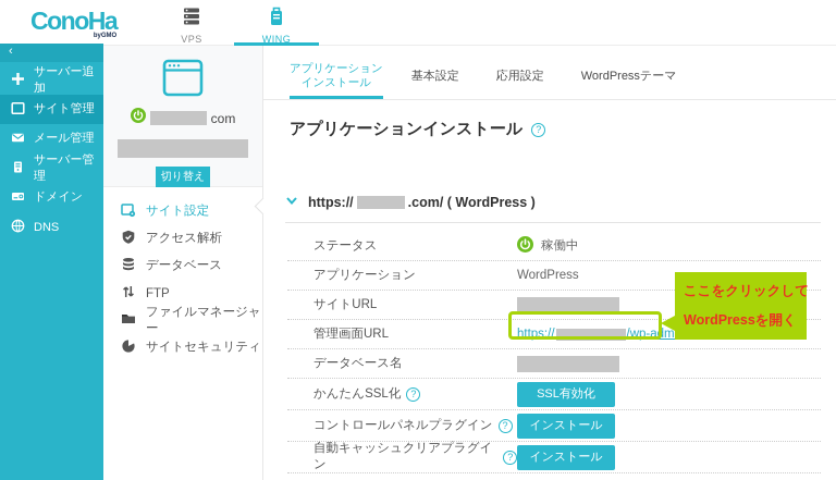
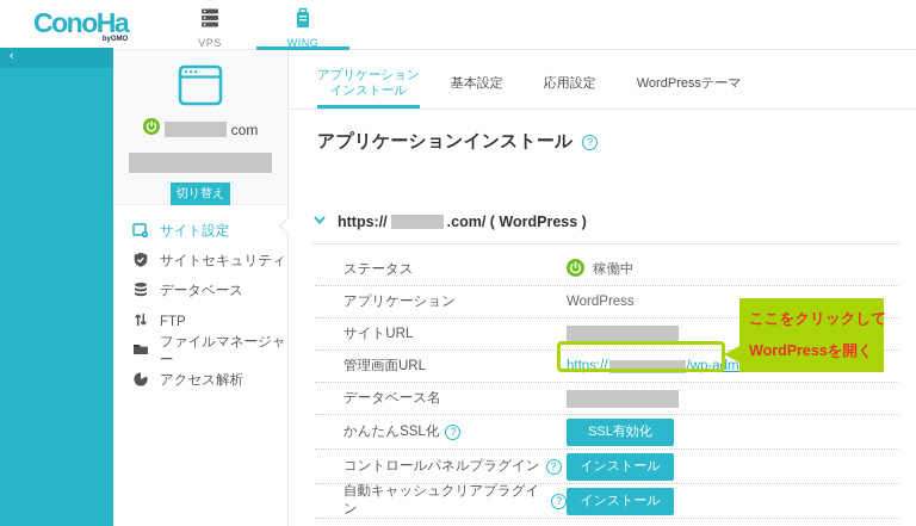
  ConoHa
  VPS
  WING
- サーバー追加
- サイト管理
- メール管理
- サーバー管理
- ドメイン
- DNS
  com
  切り替え
  サイト設定
- アクセス解析
+ サイトセキュリティ
  データベース
  FTP
  ファイルマネージャー
- サイトセキュリティ
+ アクセス解析
  アプリケーション
  インストール
  基本設定
  応用設定
  WordPressテーマ
  アプリケーションインストール
  https://
  .com/ ( WordPress )
  ステータス
  稼働中
  アプリケーション
  WordPress
  サイトURL
  管理画面URL
  https://
  /wp-adm
  データベース名
  かんたんSSL化
  SSL有効化
  コントロールパネルプラグイン
  インストール
  自動キャッシュクリアプラグイン
  インストール
  ここをクリックして
  WordPressを開く
